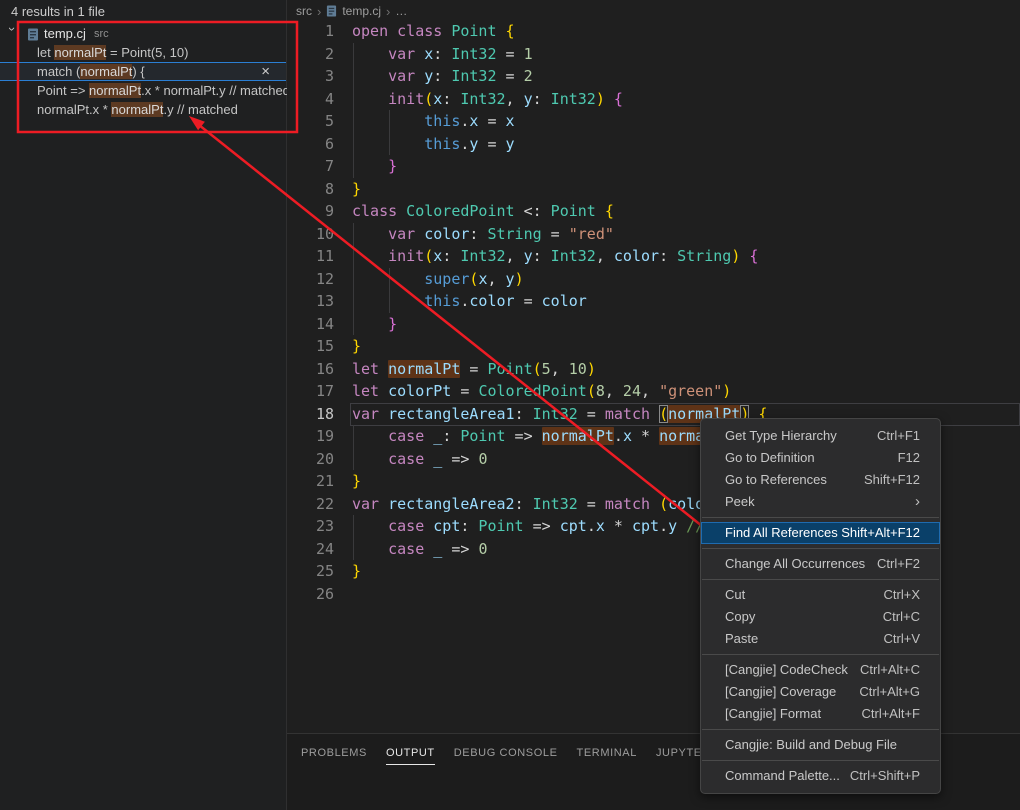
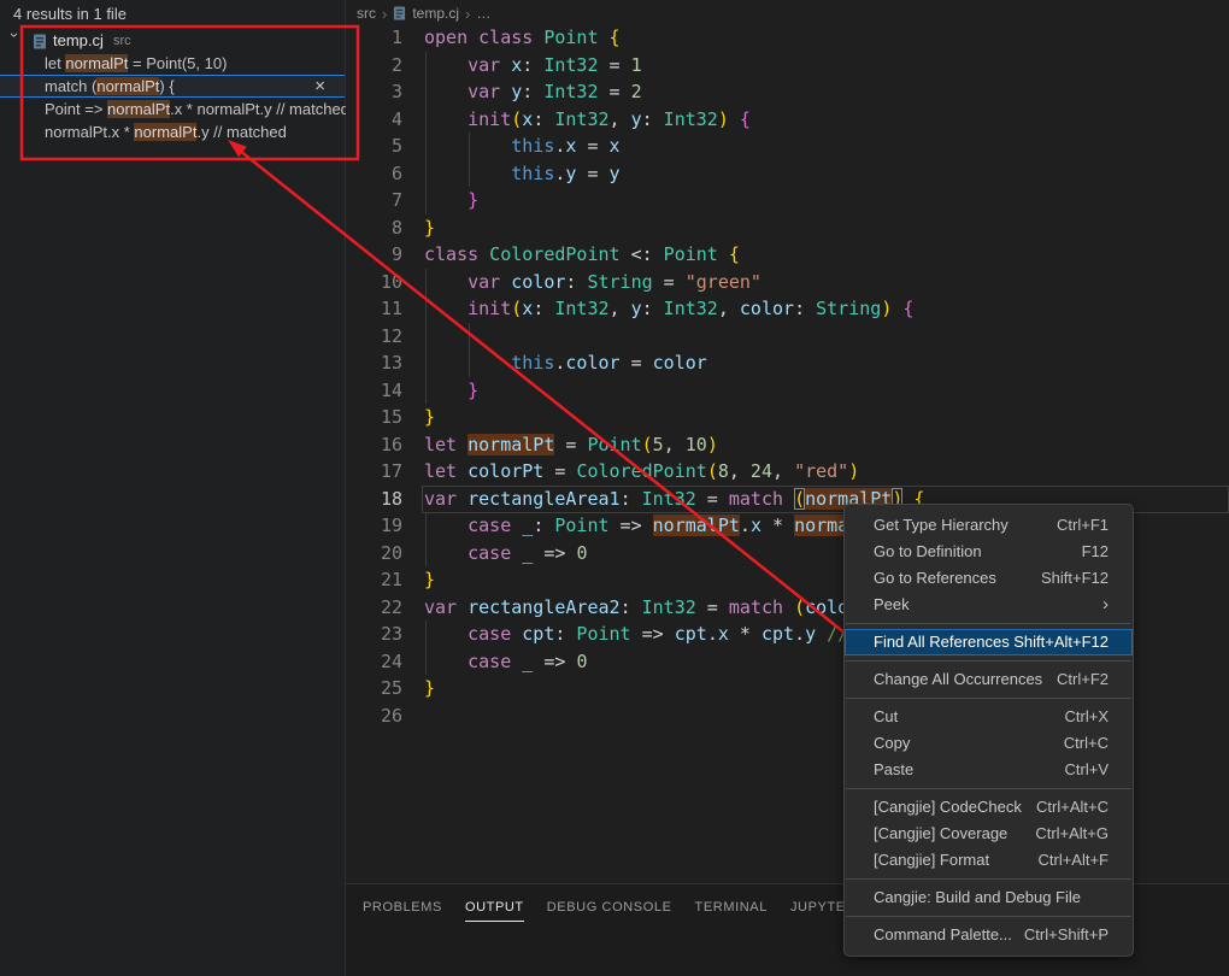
  4 results in 1 file
  temp.cj
  src
  let normalPt = Point(5, 10)
  match (normalPt) {
  ×
  Point => normalPt.x * normalPt.y // matche
  normalPt.x * normalPt.y // matched
  src
  ›
  temp.cj
  ›
  …
  1
  open class Point {
  2
  var x: Int32 = 1
  3
  var y: Int32 = 2
  4
  init(x: Int32, y: Int32) {
  5
  this.x = x
  6
  this.y = y
  7
  }
  8
  }
  9
  class ColoredPoint <: Point {
  10
- var color: String = "red"
+ var color: String = "green"
  11
  init(x: Int32, y: Int32, color: String) {
  12
- super(x, y)
  13
  this.color = color
  14
  }
  15
  }
  16
  let normalPt = Point(5, 10)
  17
- let colorPt = ColoredPoint(8, 24, "green")
+ let colorPt = ColoredPoint(8, 24, "red")
  18
  var rectangleArea1: Int32 = match (normalPt) {
  19
  20
  case _ => 0
  21
  }
  22
  var rectangleArea2: Int32 = match ( ol
  23
  case cpt: Point => cpt.x * cpt.y /
  24
  case _ => 0
  25
  }
  26
  PROBLEMS
  OUTPUT
  DEBUG CONSOLE
  TERMINAL
  JUPYTE
  Get Type Hierarchy
  Ctrl+F1
  Go to Definition
  F12
  Go to References
  Shift+F12
  Peek
  ›
  Find All References
  Shift+Alt+F12
  Change All Occurrences
  Ctrl+F2
  Cut
  Ctrl+X
  Copy
  Ctrl+C
  Paste
  Ctrl+V
  [Cangjie] CodeCheck
  Ctrl+Alt+C
  [Cangjie] Coverage
  Ctrl+Alt+G
  [Cangjie] Format
  Ctrl+Alt+F
  Cangjie: Build and Debug File
  Command Palette...
  Ctrl+Shift+P
